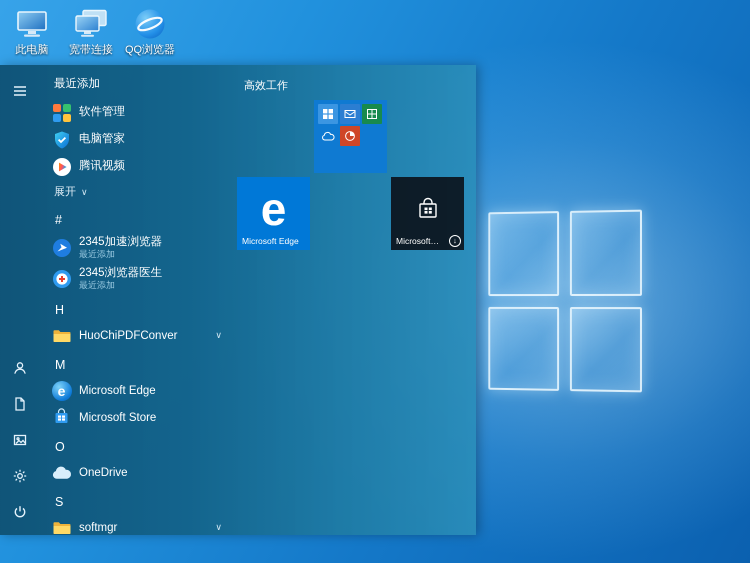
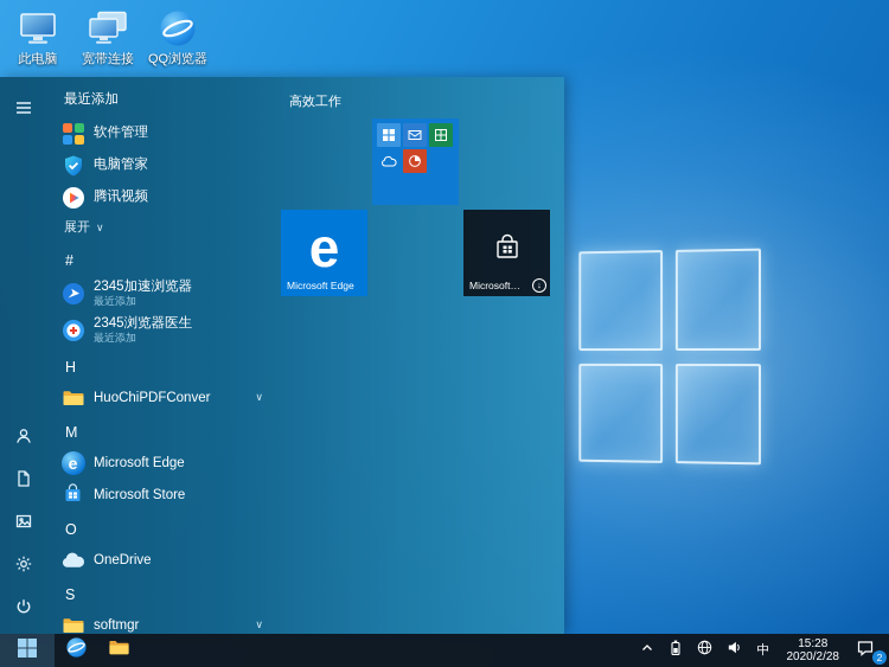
  此电脑
  宽带连接
  QQ浏览器
  最近添加
  软件管理
  电脑管家
  腾讯视频
  展开
  ∨
  #
  2345加速浏览器
  最近添加
  2345浏览器医生
  最近添加
  H
  HuoChiPDFConver
  ∨
  M
  e
  Microsoft Edge
  Microsoft Store
  O
  OneDrive
  S
  softmgr
  ∨
  高效工作
  e
  Microsoft Edge
  Microsoft St
  ↓
+ 中
+ 15:28
+ 2020/2/28
+ 2
